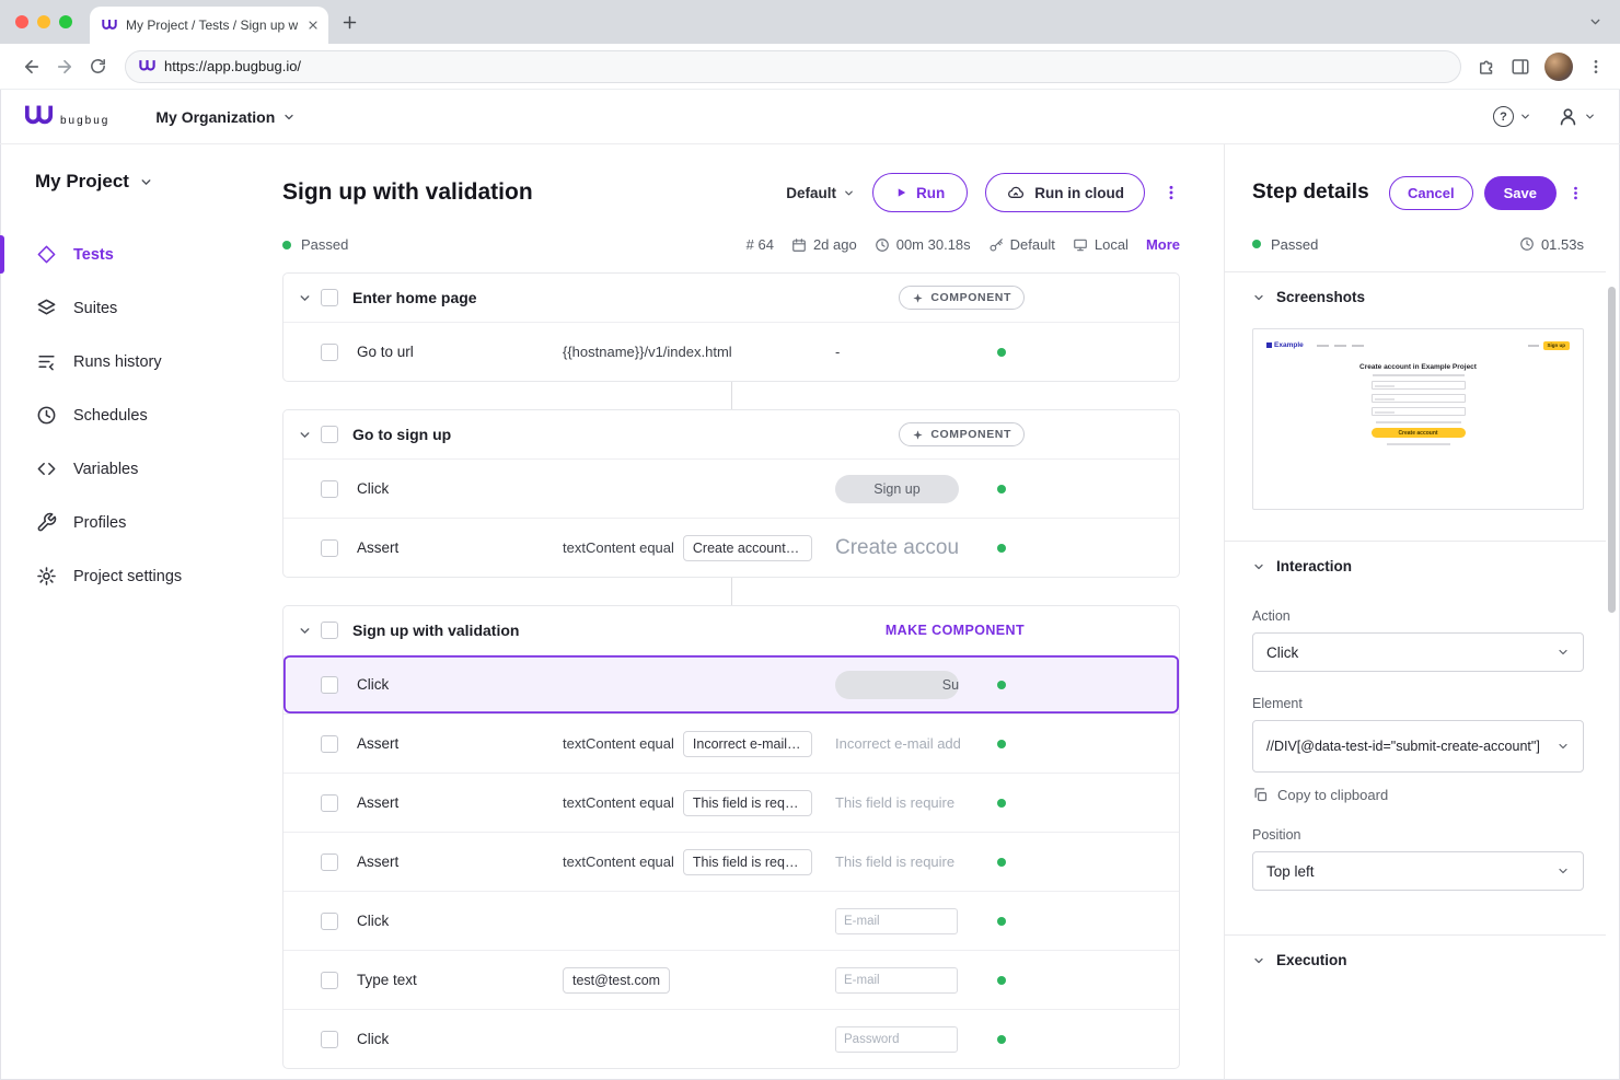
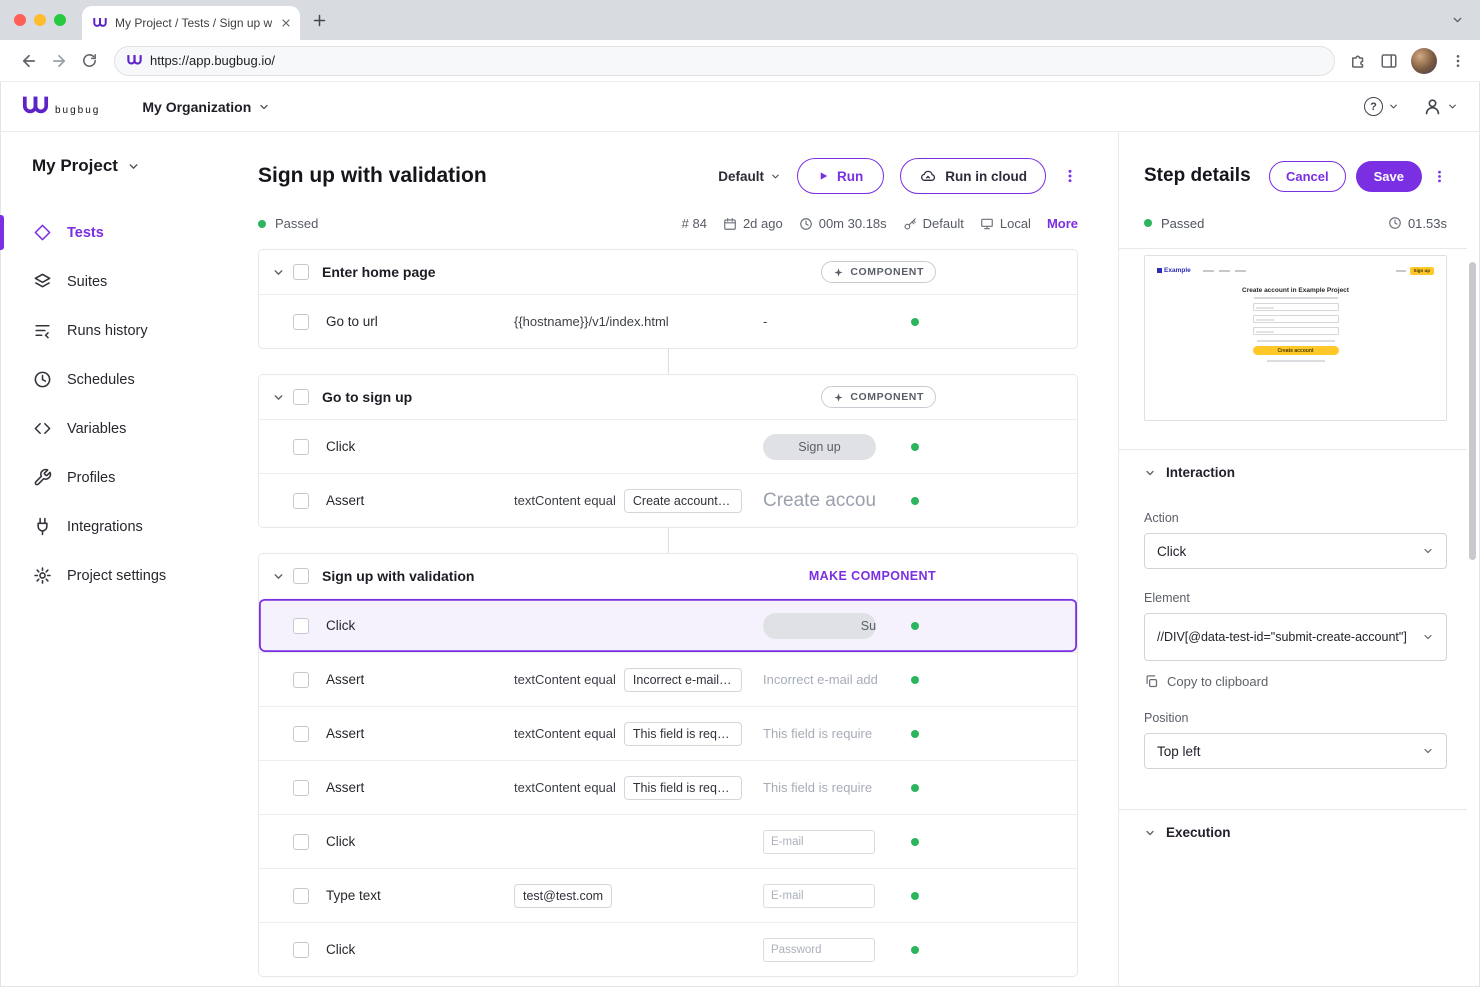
  My Project / Tests / Sign up w
  https://app.bugbug.io/
  bugbug
  My Organization
  ?
  My Project
  Tests
  Suites
  Runs history
  Schedules
  Variables
  Profiles
+ Integrations
  Project settings
  Sign up with validation
  Default
  Run
  Run in cloud
  Passed
- # 64
+ # 84
  2d ago
  00m 30.18s
  Default
  Local
  More
  Enter home page
  COMPONENT
  Go to url
  {{hostname}}/v1/index.html
  -
  Go to sign up
  COMPONENT
  Click
  Sign up
  Assert
  textContent equal
  Create account i...
  Create accou
  Sign up with validation
  MAKE COMPONENT
  Click
  Assert
  textContent equal
  Incorrect e-mail ...
  Incorrect e-mail add
  Assert
  textContent equal
  This field is requ...
  This field is require
  Assert
  textContent equal
  This field is requ...
  This field is require
  Click
  E-mail
  Type text
  test@test.com
  E-mail
  Click
  Password
  Step details
  Cancel
  Save
  Passed
  01.53s
- Screenshots
  Interaction
  Action
  Click
  Element
  //DIV[@data-test-id="submit-create-account"]
  Copy to clipboard
  Position
  Top left
  Execution
